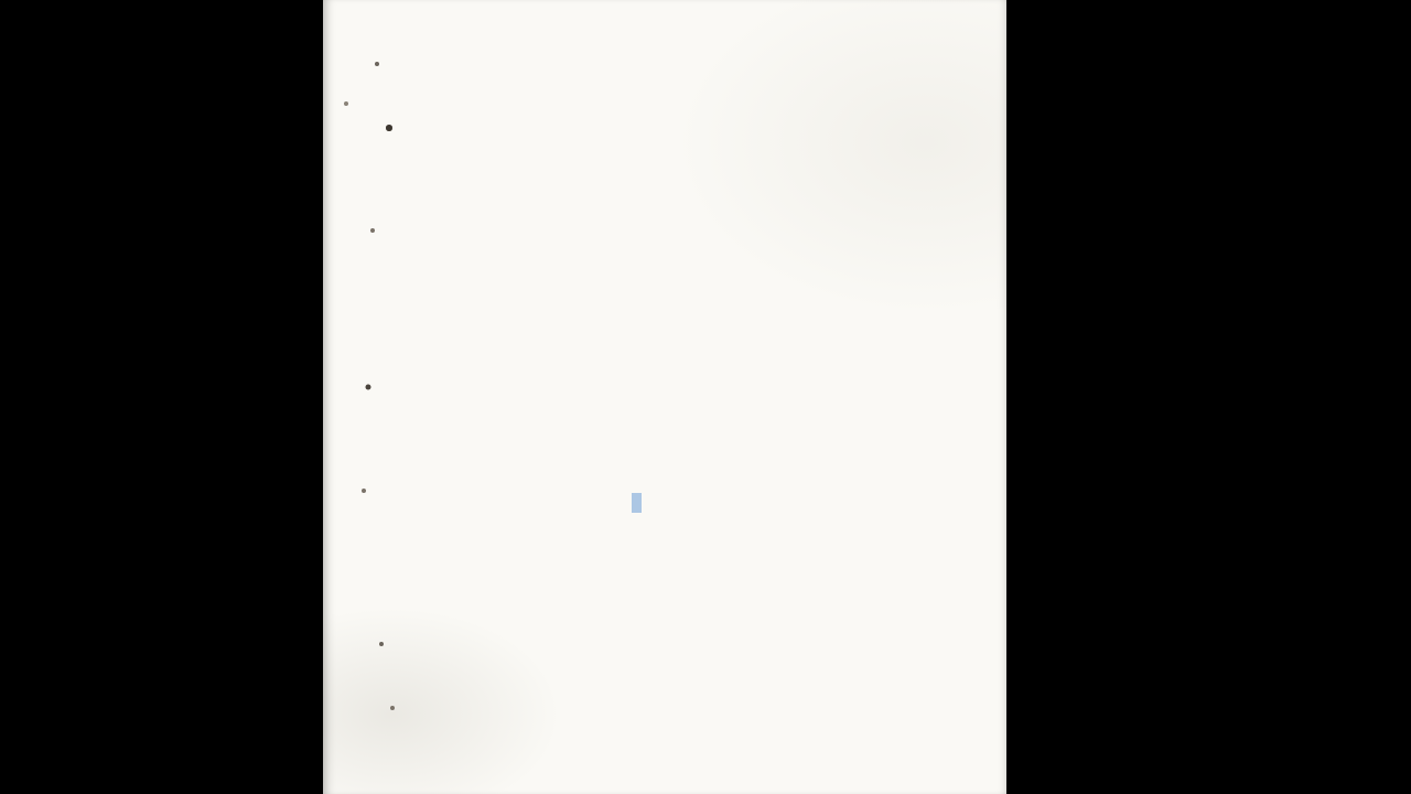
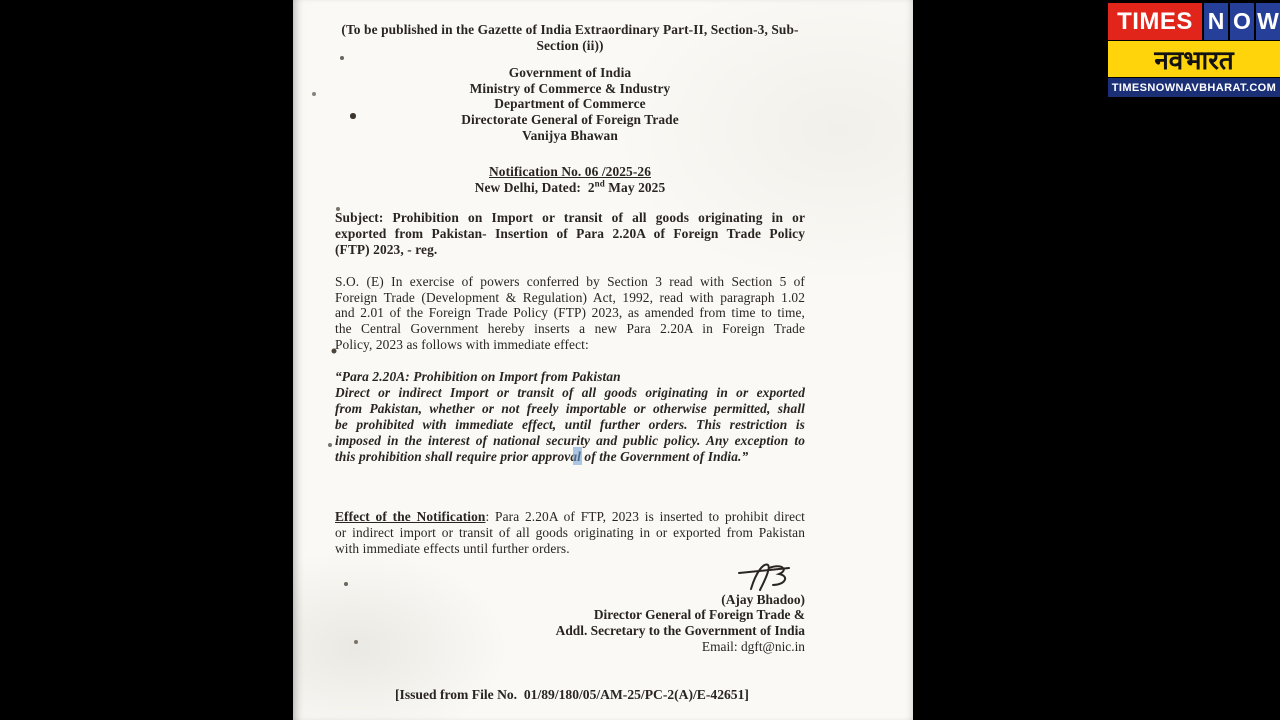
+ (To be published in the Gazette of India Extraordinary Part-II, Section-3, Sub-
+ Section (ii))
+ Government of India
+ Ministry of Commerce & Industry
+ Department of Commerce
+ Directorate General of Foreign Trade
+ Vanijya Bhawan
+ Notification No. 06 /2025-26
+ New Delhi, Dated: 2nd May 2025
+ Subject: Prohibition on Import or transit of all goods originating in or
+ exported from Pakistan- Insertion of Para 2.20A of Foreign Trade Policy
+ (FTP) 2023, - reg.
+ S.O. (E) In exercise of powers conferred by Section 3 read with Section 5 of
+ Foreign Trade (Development & Regulation) Act, 1992, read with paragraph 1.02
+ and 2.01 of the Foreign Trade Policy (FTP) 2023, as amended from time to time,
+ the Central Government hereby inserts a new Para 2.20A in Foreign Trade
+ Policy, 2023 as follows with immediate effect:
+ “Para 2.20A: Prohibition on Import from Pakistan
+ Direct or indirect Import or transit of all goods originating in or exported
+ from Pakistan, whether or not freely importable or otherwise permitted, shall
+ be prohibited with immediate effect, until further orders. This restriction is
+ imposed in the interest of national security and public policy. Any exception to
+ this prohibition shall require prior approval of the Government of India.”
+ Effect of the Notification: Para 2.20A of FTP, 2023 is inserted to prohibit direct
+ or indirect import or transit of all goods originating in or exported from Pakistan
+ with immediate effects until further orders.
+ (Ajay Bhadoo)
+ Director General of Foreign Trade &
+ Addl. Secretary to the Government of India
+ Email: dgft@nic.in
+ [Issued from File No. 01/89/180/05/AM-25/PC-2(A)/E-42651]
+ TIMES
+ N
+ O
+ W
+ नवभारत
+ TIMESNOWNAVBHARAT.COM
